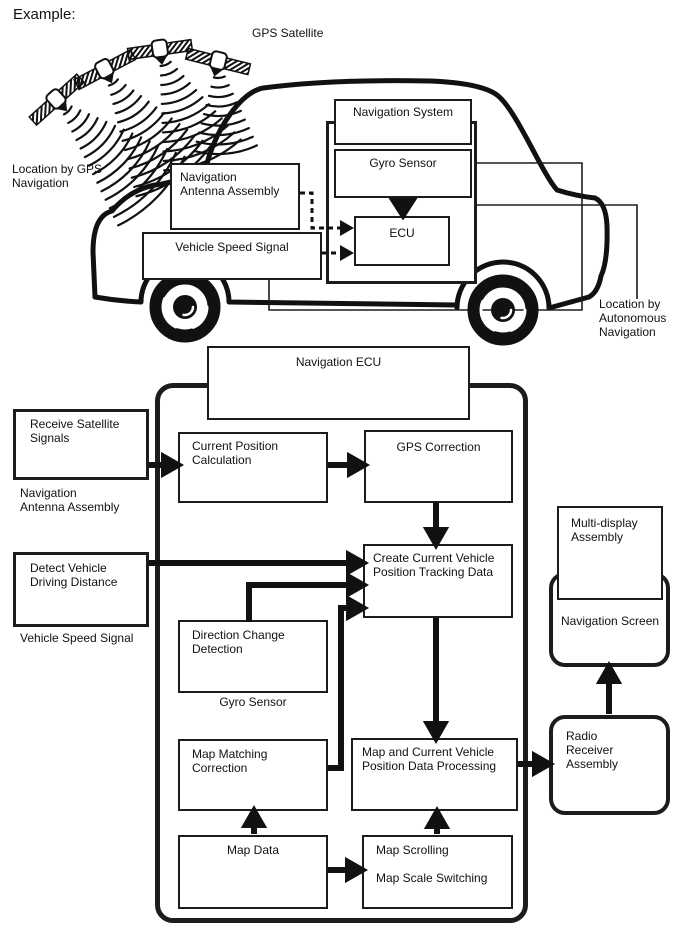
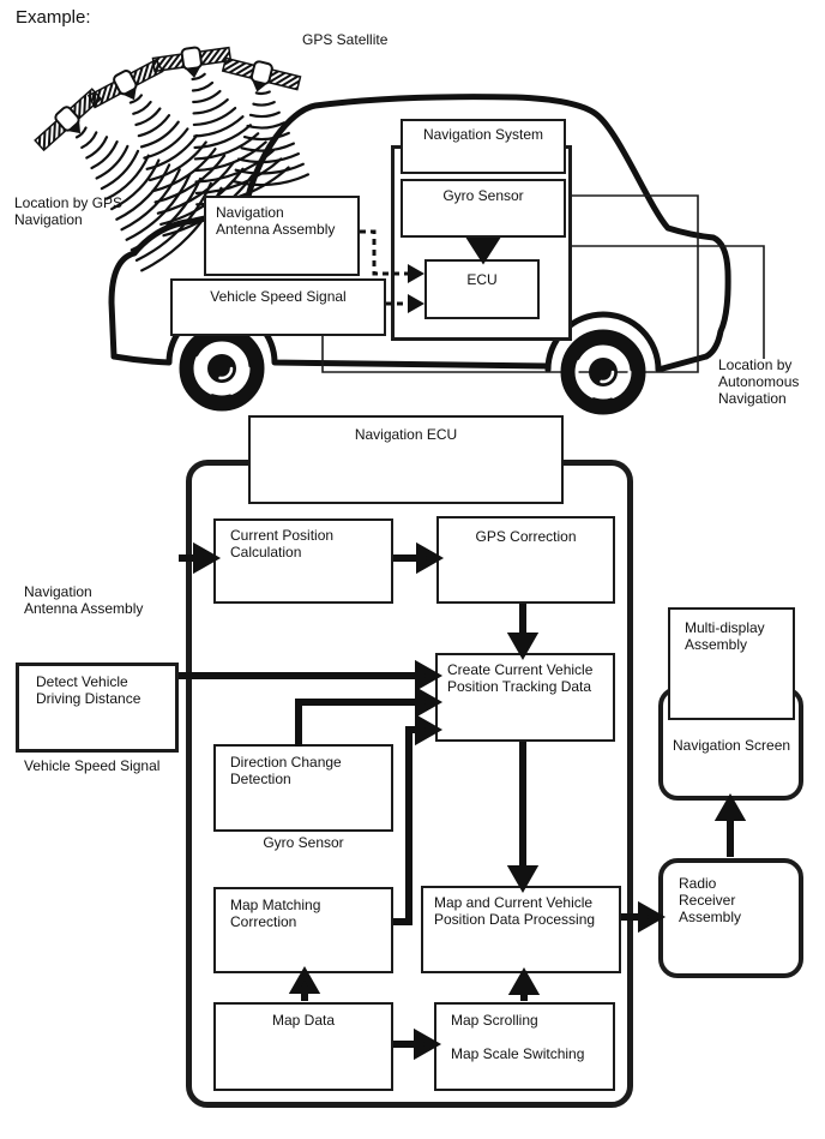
  Example:
  GPS Satellite
  Location by GPS
  Navigation
  Location by
  Autonomous
  Navigation
  Navigation System
  Gyro Sensor
  ECU
  Navigation
  Antenna Assembly
  Vehicle Speed Signal
  Navigation ECU
- Receive Satellite
- Signals
  Navigation
  Antenna Assembly
  Detect Vehicle
  Driving Distance
  Vehicle Speed Signal
  Current Position
  Calculation
  GPS Correction
  Create Current Vehicle
  Position Tracking Data
  Direction Change
  Detection
  Gyro Sensor
  Map Matching
  Correction
  Map and Current Vehicle
  Position Data Processing
  Map Data
  Map Scrolling
  Map Scale Switching
  Navigation Screen
  Multi-display
  Assembly
  Radio
  Receiver
  Assembly
